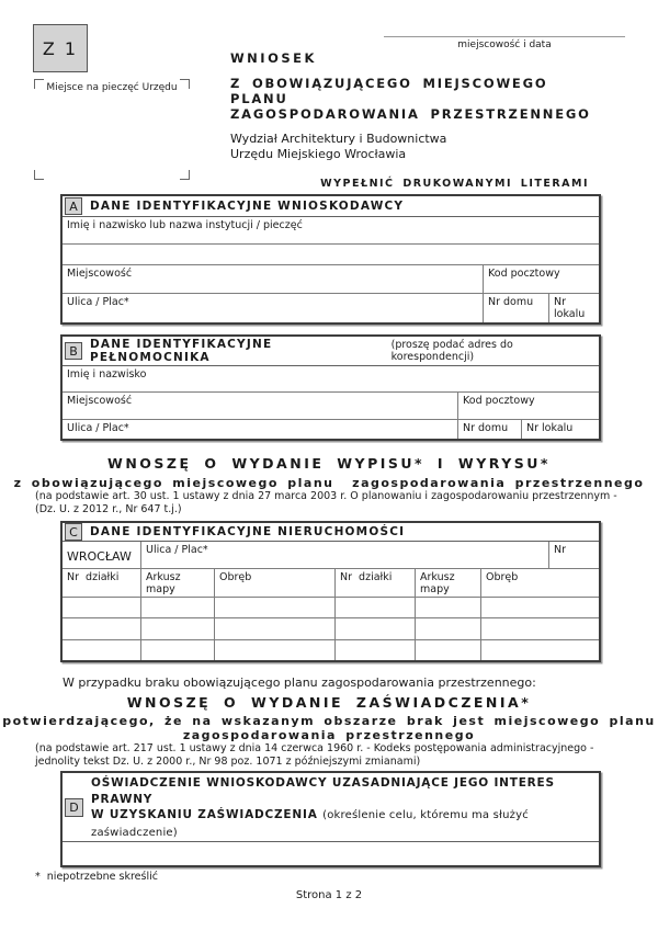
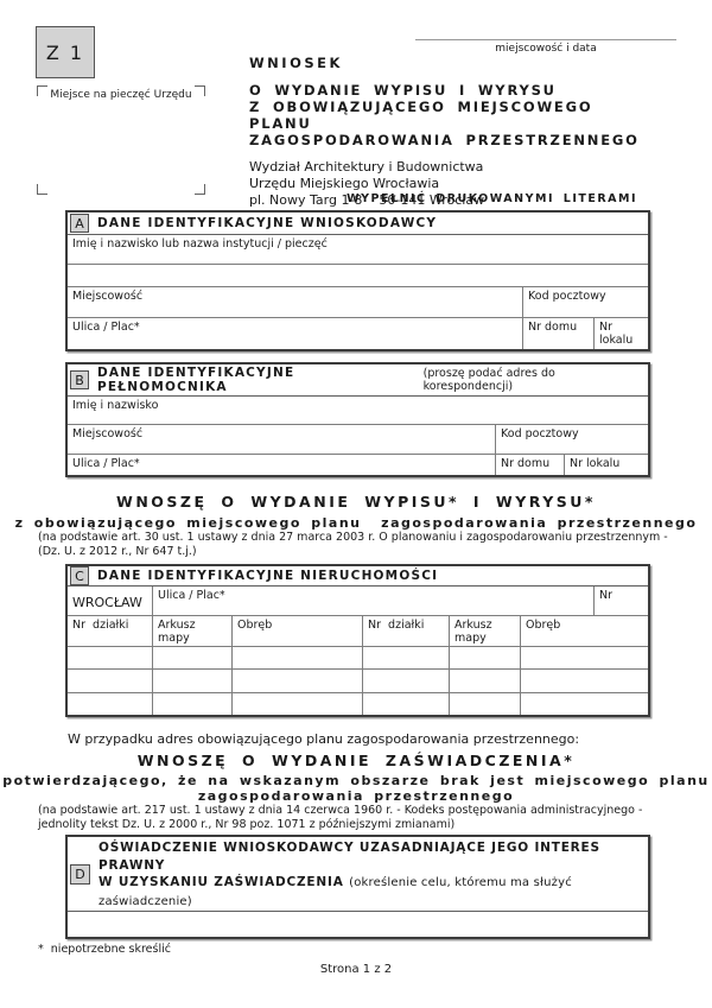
  Z 1
  Miejsce na pieczęć Urzędu
  miejscowość i data
  WNIOSEK
+ O WYDANIE WYPISU I WYRYSU
  Z OBOWIĄZUJĄCEGO MIEJSCOWEGO PLANU
  ZAGOSPODAROWANIA PRZESTRZENNEGO
  Wydział Architektury i Budownictwa
  Urzędu Miejskiego Wrocławia
+ pl. Nowy Targ 1-8 50-141 Wrocław
  WYPEŁNIĆ DRUKOWANYMI LITERAMI
  A
  DANE IDENTYFIKACYJNE WNIOSKODAWCY
  Imię i nazwisko lub nazwa instytucji / pieczęć
  Miejscowość
  Kod pocztowy
  Ulica / Plac*
  Nr domu
  Nr lokalu
  B
  DANE IDENTYFIKACYJNE PEŁNOMOCNIKA
  (proszę podać adres do korespondencji)
  Imię i nazwisko
  Miejscowość
  Kod pocztowy
  Ulica / Plac*
  Nr domu
  Nr lokalu
  WNOSZĘ O WYDANIE WYPISU* I WYRYSU*
  z obowiązującego miejscowego planu zagospodarowania przestrzennego
  (na podstawie art. 30 ust. 1 ustawy z dnia 27 marca 2003 r. O planowaniu i zagospodarowaniu przestrzennym - (Dz. U. z 2012 r., Nr 647 t.j.)
  C
  DANE IDENTYFIKACYJNE NIERUCHOMOŚCI
  WROCŁAW
  Ulica / Plac*
  Nr
  Nr działki
  Arkusz mapy
  Obręb
  Nr działki
  Arkusz mapy
  Obręb
- W przypadku braku obowiązującego planu zagospodarowania przestrzennego:
+ W przypadku adres obowiązującego planu zagospodarowania przestrzennego:
  WNOSZĘ O WYDANIE ZAŚWIADCZENIA*
  potwierdzającego, że na wskazanym obszarze brak jest miejscowego planu
  zagospodarowania przestrzennego
  (na podstawie art. 217 ust. 1 ustawy z dnia 14 czerwca 1960 r. - Kodeks postępowania administracyjnego - jednolity tekst Dz. U. z 2000 r., Nr 98 poz. 1071 z późniejszymi zmianami)
  D
  OŚWIADCZENIE WNIOSKODAWCY UZASADNIAJĄCE JEGO INTERES PRAWNY
  W UZYSKANIU ZAŚWIADCZENIA (określenie celu, któremu ma służyć zaświadczenie)
  * niepotrzebne skreślić
  Strona 1 z 2
